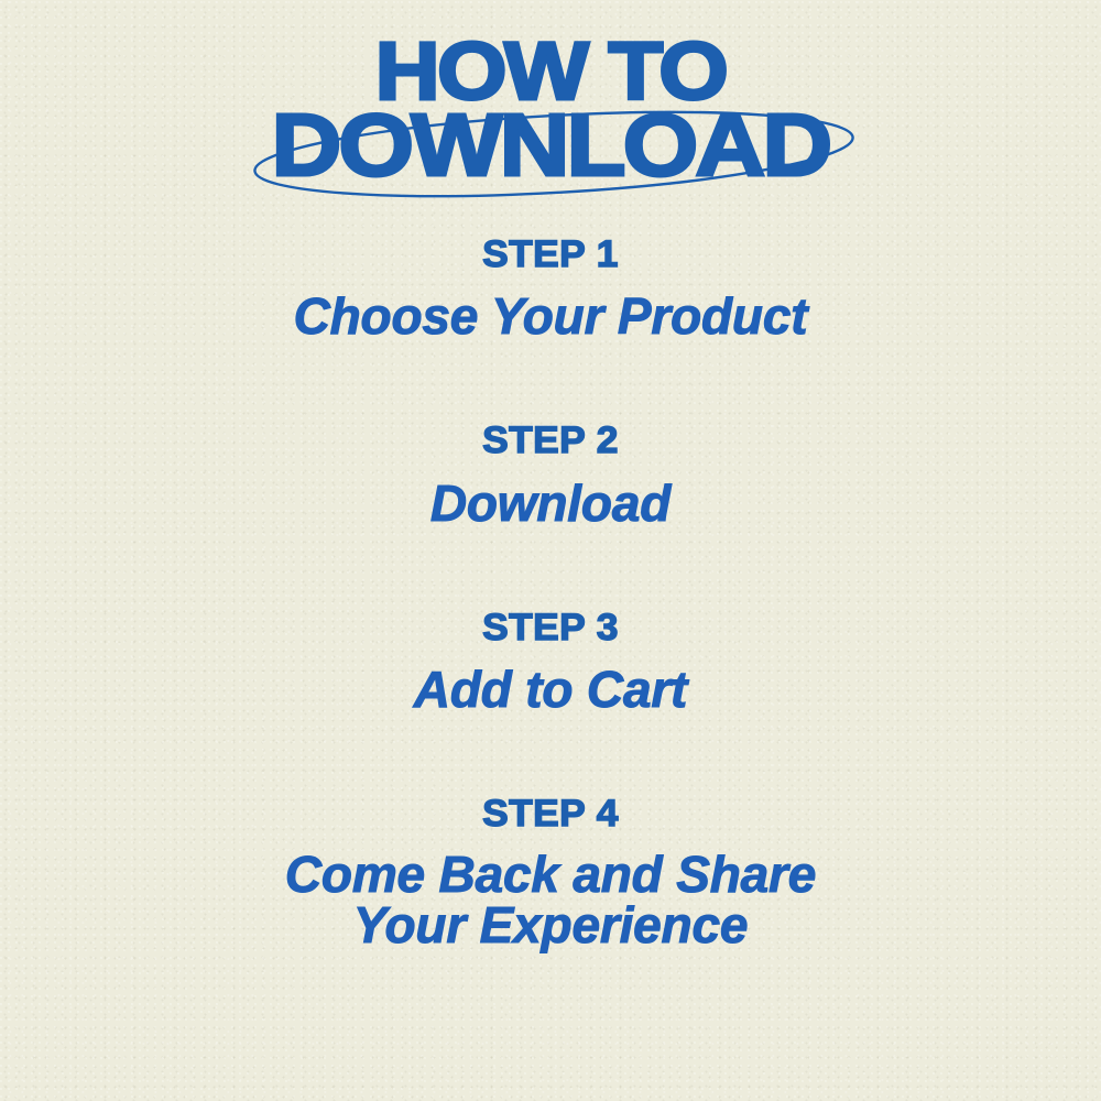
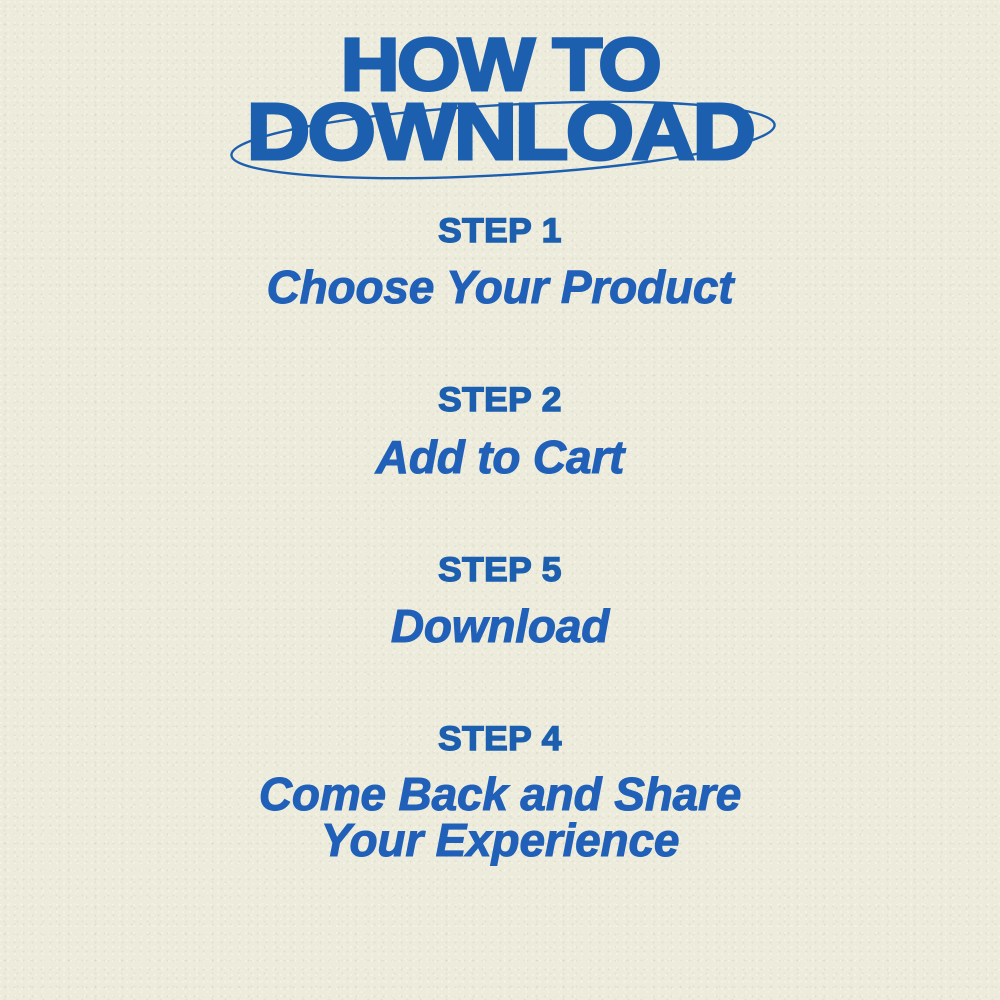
  HOW TO
  DOWNLOAD
  STEP 1
  Choose Your Product
  STEP 2
- Download
+ Add to Cart
- STEP 3
+ STEP 5
- Add to Cart
+ Download
  STEP 4
  Come Back and Share
  Your Experience
